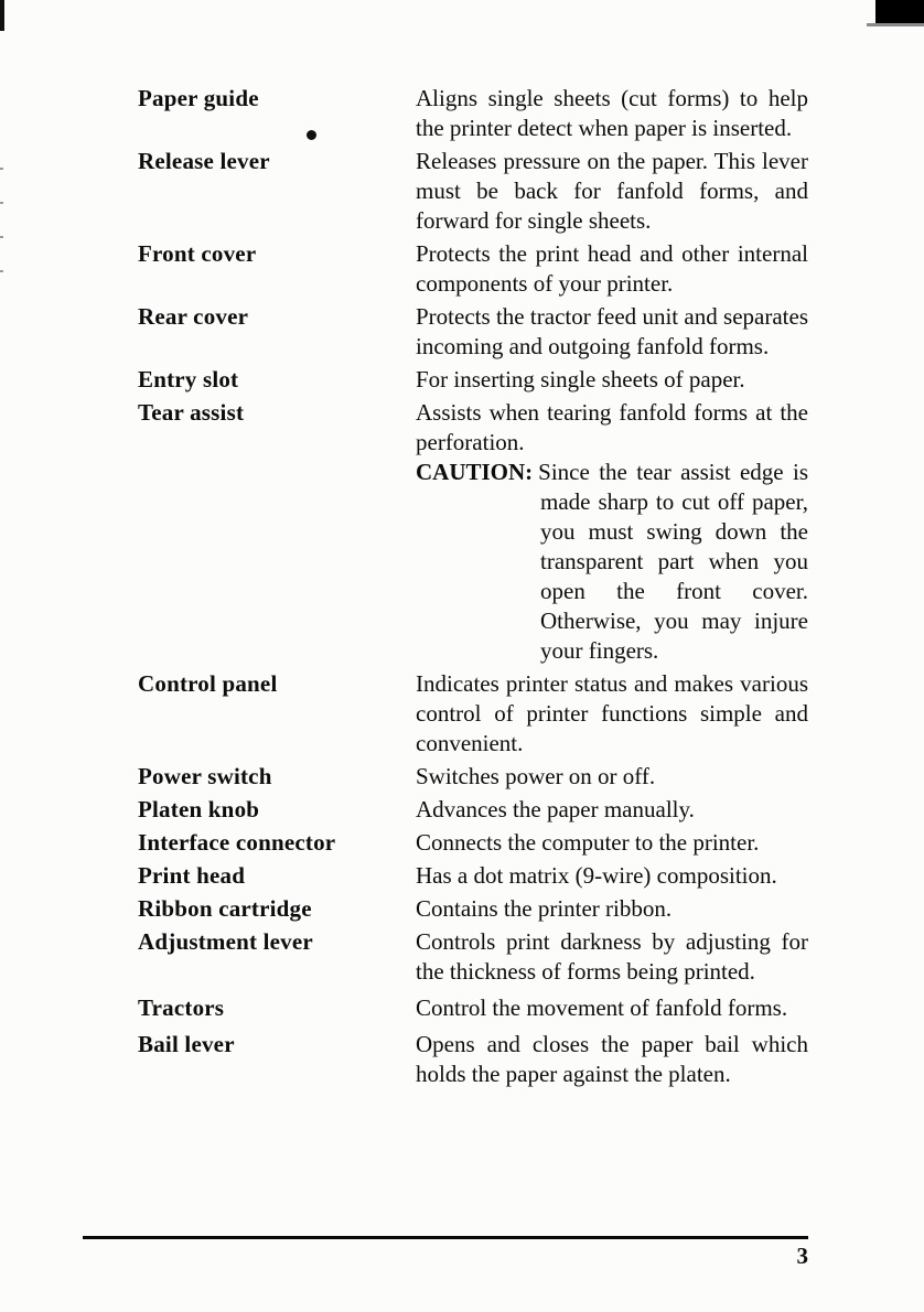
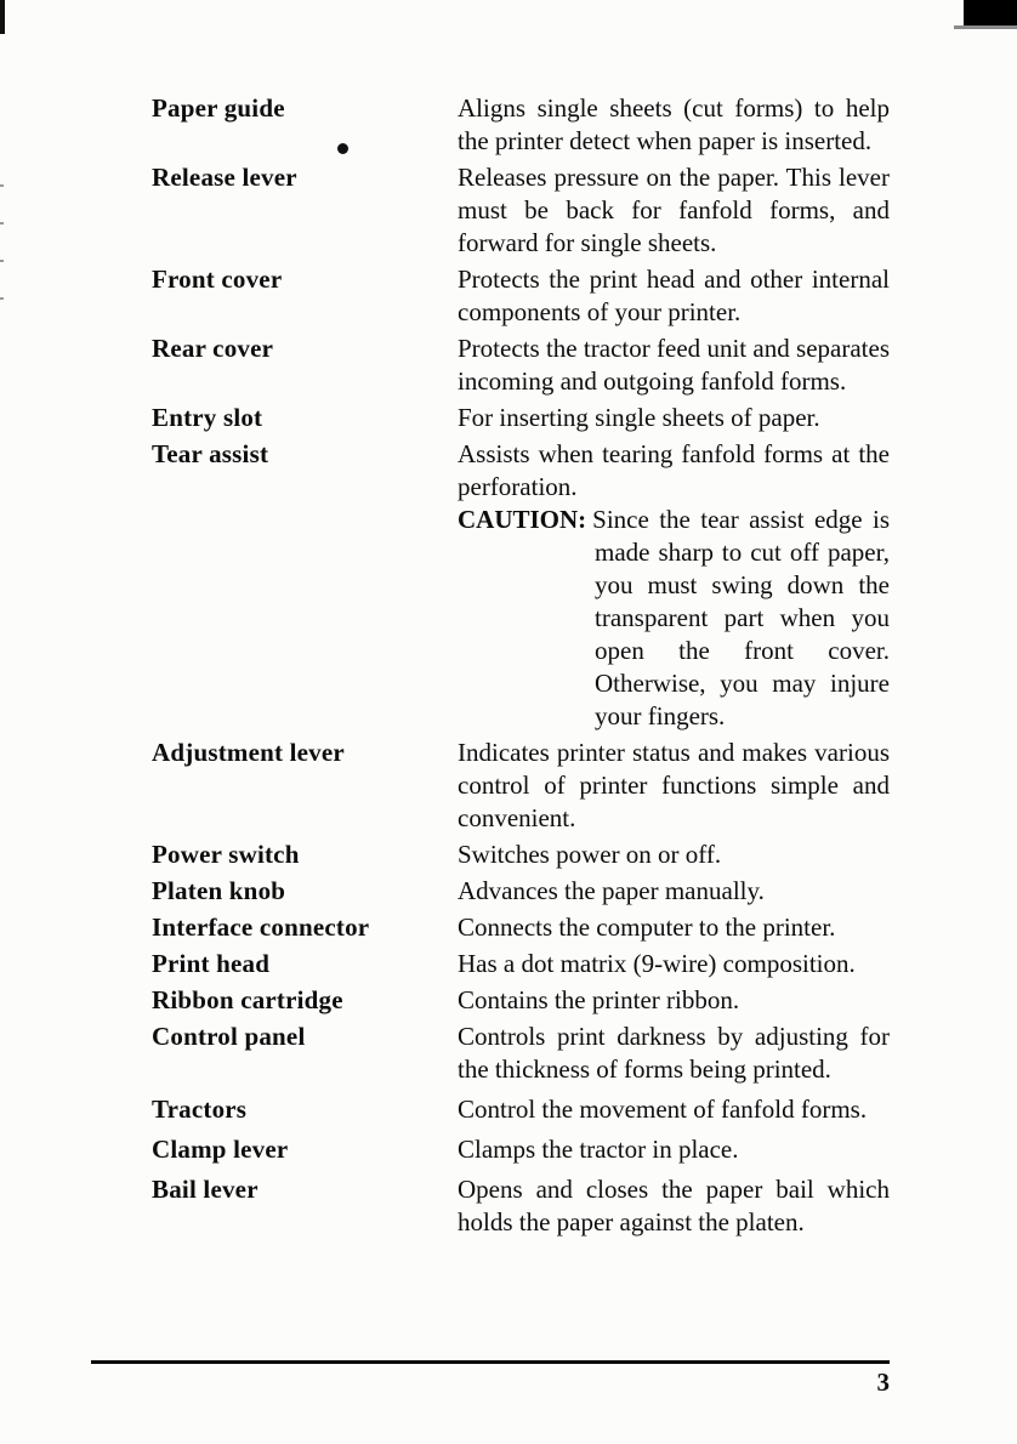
  Paper guide
  Aligns single sheets (cut forms) to help the printer detect when paper is inserted.
  Release lever
  Releases pressure on the paper. This lever must be back for fanfold forms, and forward for single sheets.
  Front cover
  Protects the print head and other internal components of your printer.
  Rear cover
  Protects the tractor feed unit and separates incoming and outgoing fanfold forms.
  Entry slot
  For inserting single sheets of paper.
  Tear assist
  Assists when tearing fanfold forms at the perforation.
  CAUTION: Since the tear assist edge is made sharp to cut off paper, you must swing down the transparent part when you open the front cover. Otherwise, you may injure your fingers.
- Control panel
+ Adjustment lever
  Indicates printer status and makes various control of printer functions simple and convenient.
  Power switch
  Switches power on or off.
  Platen knob
  Advances the paper manually.
  Interface connector
  Connects the computer to the printer.
  Print head
  Has a dot matrix (9-wire) composition.
  Ribbon cartridge
  Contains the printer ribbon.
- Adjustment lever
+ Control panel
  Controls print darkness by adjusting for the thickness of forms being printed.
  Tractors
  Control the movement of fanfold forms.
+ Clamp lever
+ Clamps the tractor in place.
  Bail lever
  Opens and closes the paper bail which holds the paper against the platen.
  3
